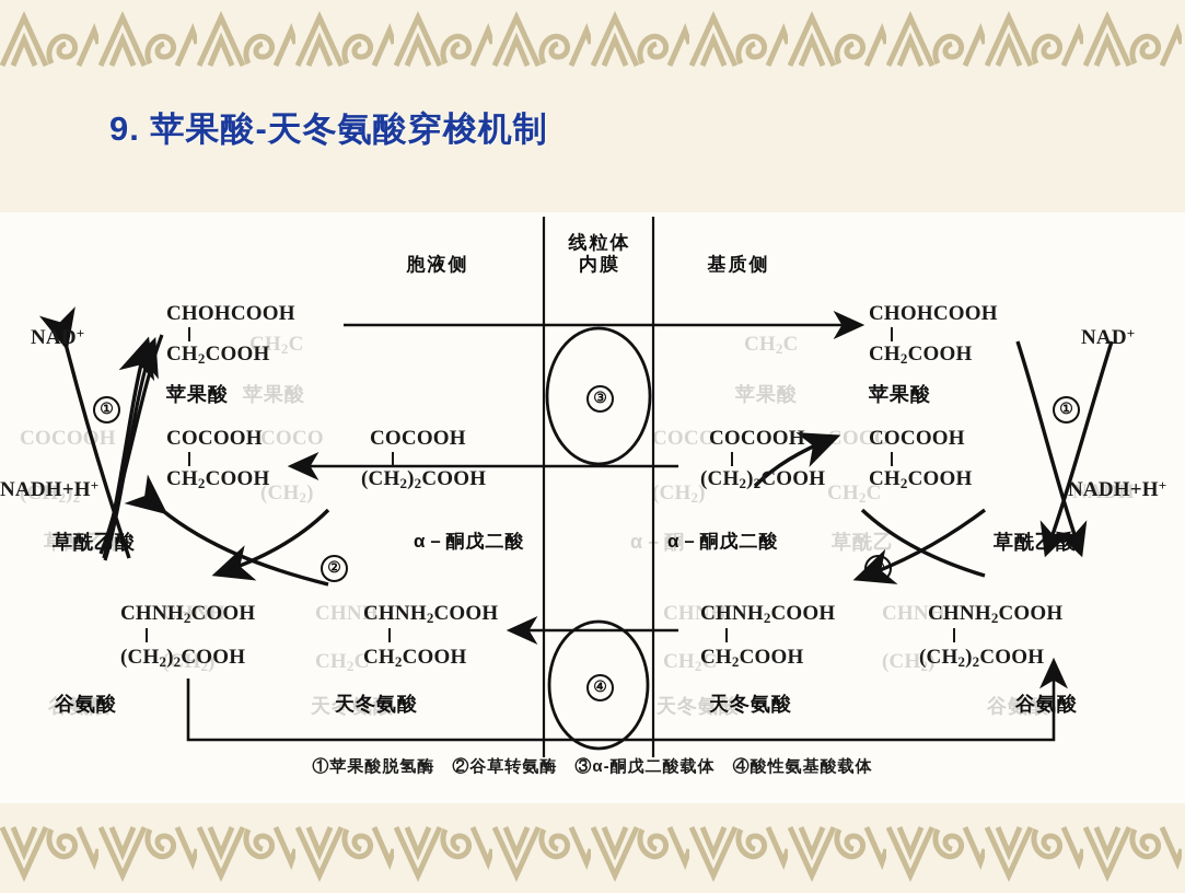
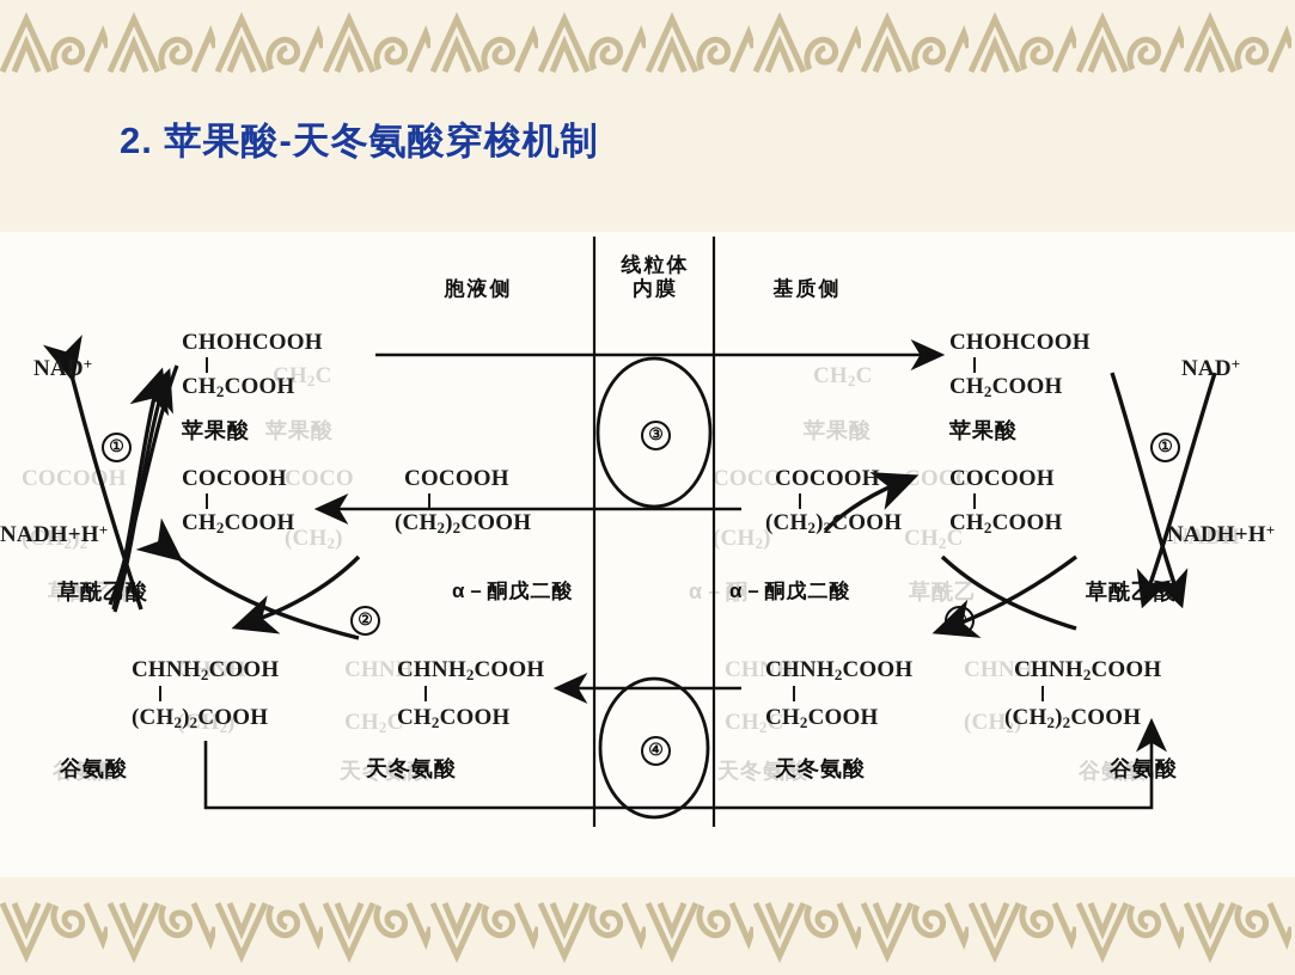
- 9. 苹果酸-天冬氨酸穿梭机制
+ 2. 苹果酸-天冬氨酸穿梭机制
  COCOH
  (CH2)2
  草酰乙酸
  CH2C
  苹果酸
  COCO
  (CH2)
  CHNH
  (CH2)
  谷氨酸
  CHNH
  CH2C
  天冬氨酸
  COCO
  (CH2)
  CH2C
  苹果酸
  COCO
  CH2C
  CHNH
  CH2C
  天冬氨酸
  CHNH
  (CH2)
  谷氨酸
  草酰乙
  NADH
  胞液侧
  线粒体
  内膜
  基质侧
  NAD+
  NADH+H+
  ①
  CHOHCOOH
  CH2COOH
  苹果酸
  COCOOH
  CH2COOH
  草酰乙酸
  CHNH2COOH
  (CH2)2COOH
  谷氨酸
  ②
  COCOOH
  (CH2)2COOH
  α－酮戊二酸
  CHNH2COOH
  CH2COOH
  天冬氨酸
  ③
  ④
  COCOOH
  (CH2)2COOH
  α－酮戊二酸
  CHNH2COOH
  CH2COOH
  天冬氨酸
  ②
  CHOHCOOH
  CH2COOH
  苹果酸
  COCOOH
  CH2COOH
  草酰乙酸
  CHNH2COOH
  (CH2)2COOH
  谷氨酸
  NAD+
  NADH+H+
  ①
- ①苹果酸脱氢酶 ②谷草转氨酶 ③α-酮戊二酸载体 ④酸性氨基酸载体
